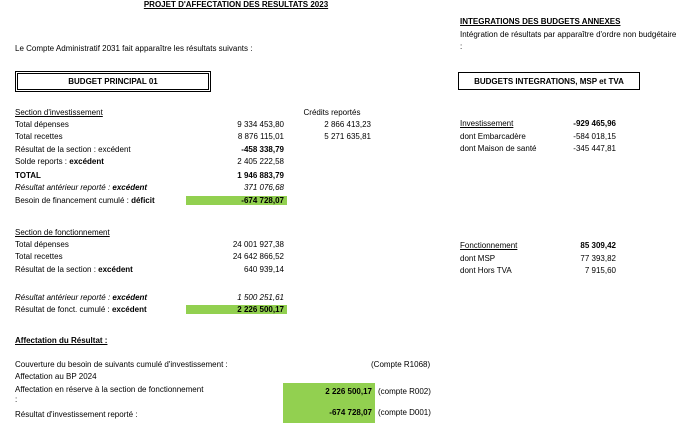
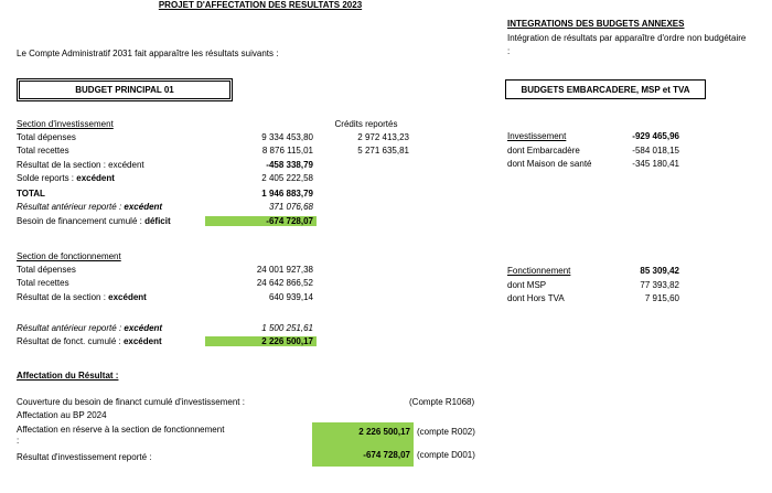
  PROJET D'AFFECTATION DES RESULTATS 2023
  Le Compte Administratif 2031 fait apparaître les résultats suivants :
  BUDGET PRINCIPAL 01
  INTEGRATIONS DES BUDGETS ANNEXES
  Intégration de résultats par apparaître d'ordre non budgétaire
  :
- BUDGETS INTEGRATIONS, MSP et TVA
+ BUDGETS EMBARCADERE, MSP et TVA
  Section d'investissement
  Crédits reportés
  Total dépenses
  9 334 453,80
- 2 866 413,23
+ 2 972 413,23
  Total recettes
  8 876 115,01
  5 271 635,81
  Résultat de la section : excédent
  -458 338,79
  Solde reports : excédent
  2 405 222,58
  TOTAL
  1 946 883,79
  Résultat antérieur reporté : excédent
  371 076,68
  Besoin de financement cumulé : déficit
  -674 728,07
  Section de fonctionnement
  Total dépenses
  24 001 927,38
  Total recettes
  24 642 866,52
  Résultat de la section : excédent
  640 939,14
  Résultat antérieur reporté : excédent
  1 500 251,61
  Résultat de fonct. cumulé : excédent
  2 226 500,17
  Investissement
  -929 465,96
  dont Embarcadère
  -584 018,15
  dont Maison de santé
- -345 447,81
+ -345 180,41
  Fonctionnement
  85 309,42
  dont MSP
  77 393,82
  dont Hors TVA
  7 915,60
  Affectation du Résultat :
- Couverture du besoin de suivants cumulé d'investissement :
+ Couverture du besoin de financt cumulé d'investissement :
  (Compte R1068)
  Affectation au BP 2024
  Affectation en réserve à la section de fonctionnement
  :
  Résultat d'investissement reporté :
  2 226 500,17
  (compte R002)
  -674 728,07
  (compte D001)
